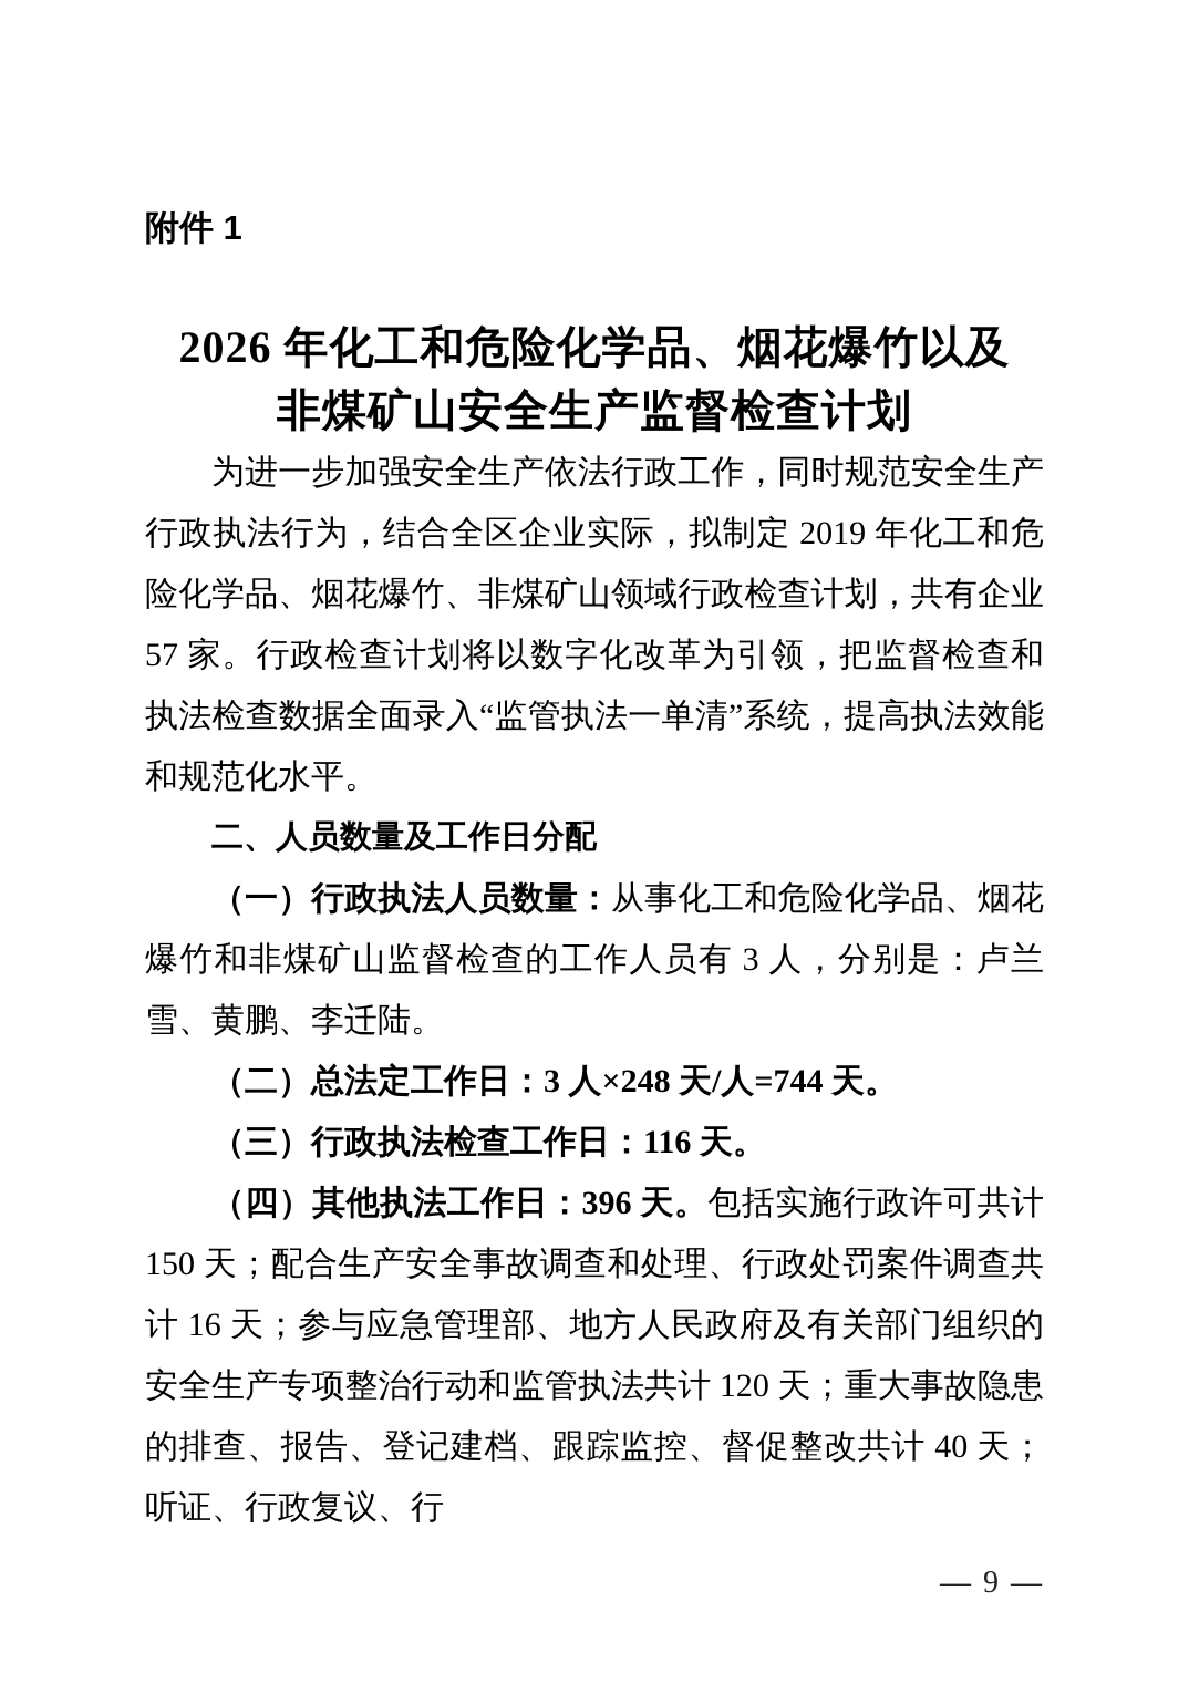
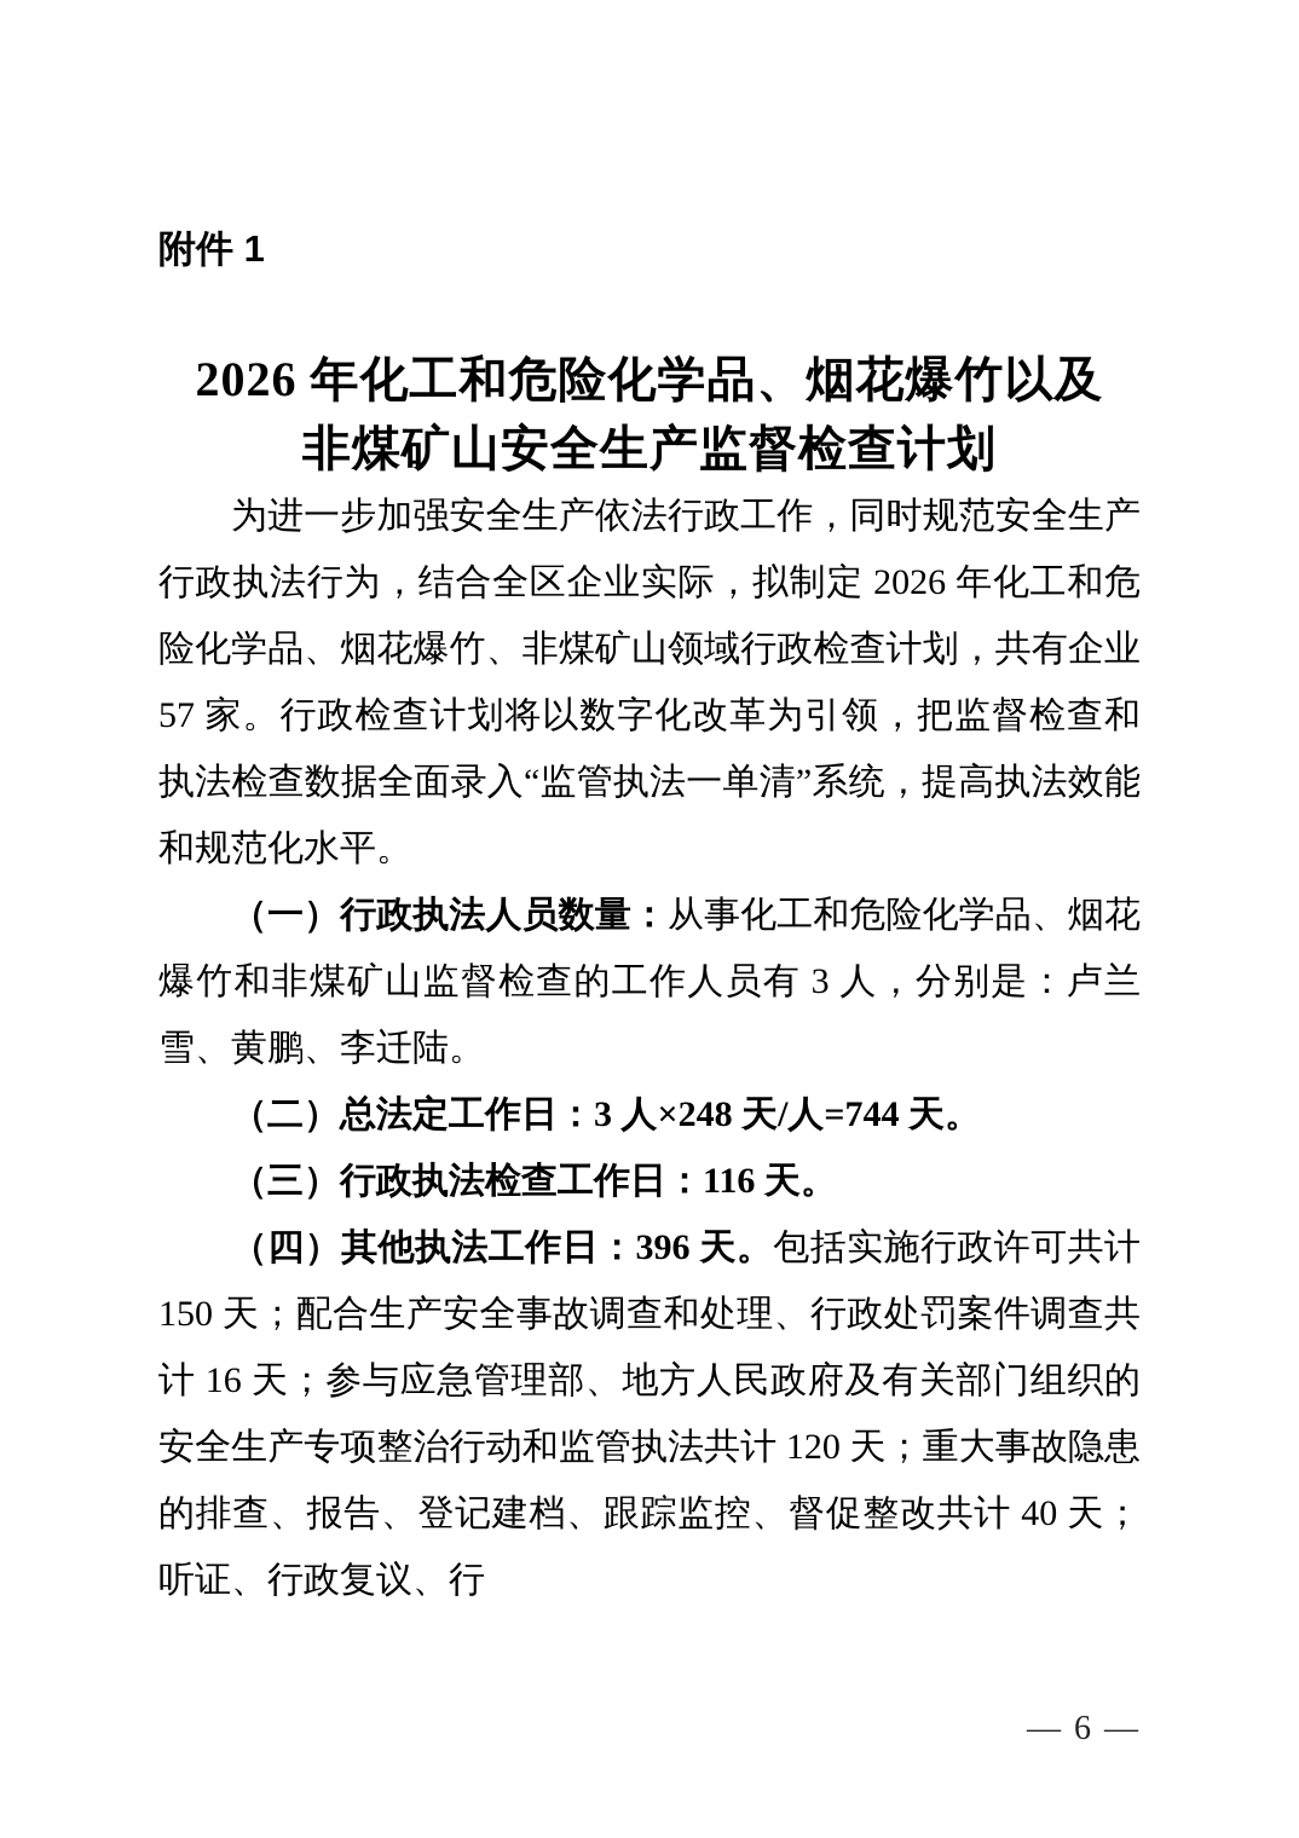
  附件 1
  2026 年化工和危险化学品、烟花爆竹以及
  非煤矿山安全生产监督检查计划
- 为进一步加强安全生产依法行政工作，同时规范安全生产行政执法行为，结合全区企业实际，拟制定 2019 年化工和危险化学品、烟花爆竹、非煤矿山领域行政检查计划，共有企业 57 家。行政检查计划将以数字化改革为引领，把监督检查和执法检查数据全面录入“监管执法一单清”系统，提高执法效能和规范化水平。
+ 为进一步加强安全生产依法行政工作，同时规范安全生产行政执法行为，结合全区企业实际，拟制定 2026 年化工和危险化学品、烟花爆竹、非煤矿山领域行政检查计划，共有企业 57 家。行政检查计划将以数字化改革为引领，把监督检查和执法检查数据全面录入“监管执法一单清”系统，提高执法效能和规范化水平。
- 二、人员数量及工作日分配
  （一）行政执法人员数量：从事化工和危险化学品、烟花爆竹和非煤矿山监督检查的工作人员有 3 人，分别是：卢兰雪、黄鹏、李迁陆。
  （二）总法定工作日：3 人×248 天/人=744 天。
  （三）行政执法检查工作日：116 天。
  （四）其他执法工作日：396 天。包括实施行政许可共计 150 天；配合生产安全事故调查和处理、行政处罚案件调查共计 16 天；参与应急管理部、地方人民政府及有关部门组织的安全生产专项整治行动和监管执法共计 120 天；重大事故隐患的排查、报告、登记建档、跟踪监控、督促整改共计 40 天；听证、行政复议、行
- — 9 —
+ — 6 —
